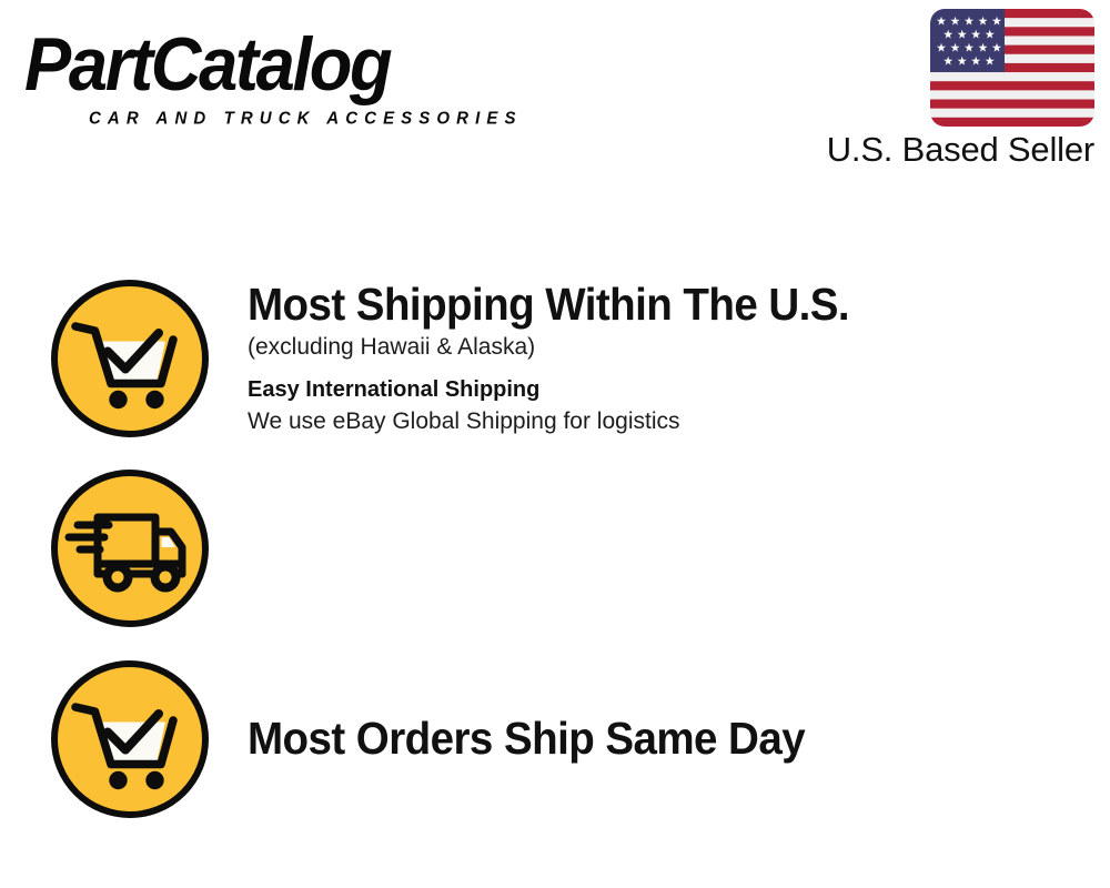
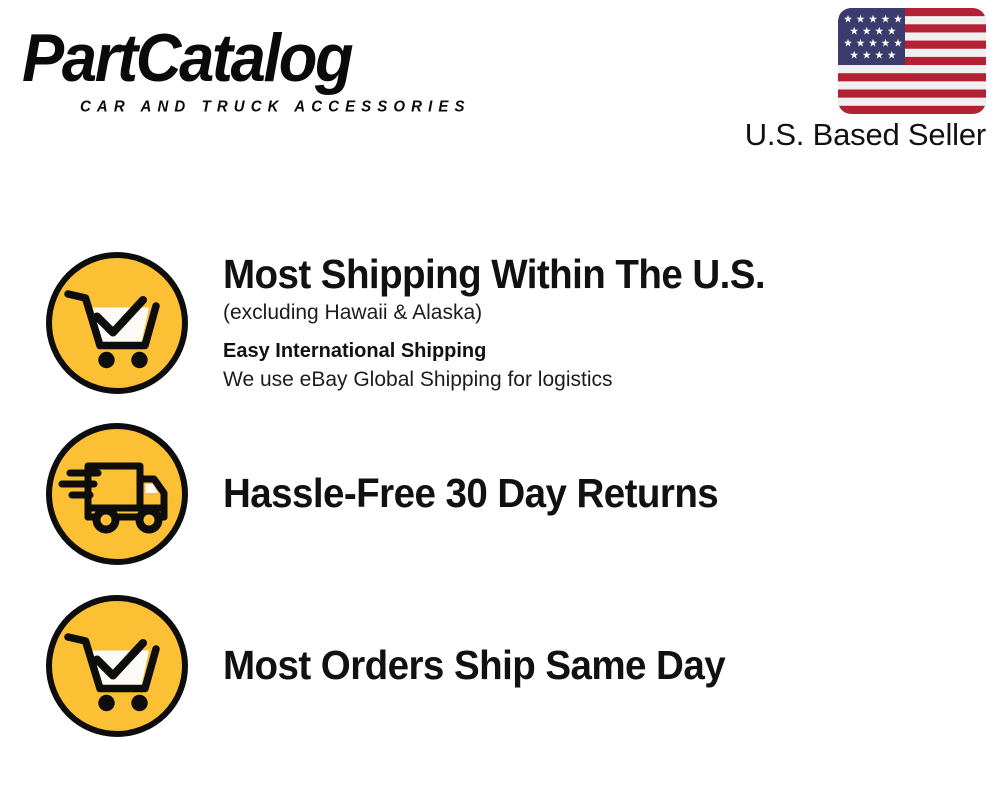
  PartCatalog
  CAR AND TRUCK ACCESSORIES
  U.S. Based Seller
  Most Shipping Within The U.S.
  (excluding Hawaii & Alaska)
  Easy International Shipping
  We use eBay Global Shipping for logistics
+ Hassle-Free 30 Day Returns
  Most Orders Ship Same Day
